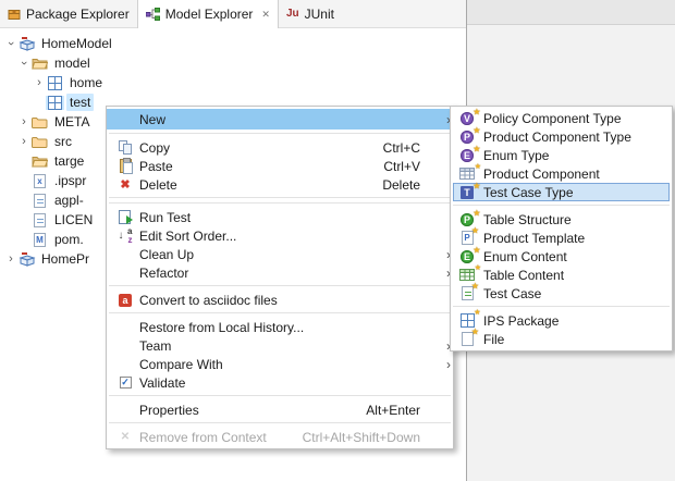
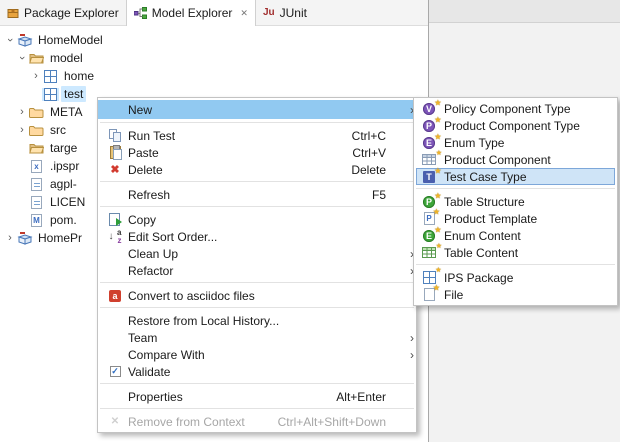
  Package Explorer
  Model Explorer
  ✕
  Ju
  JUnit
  HomeModel
  model
  ›
  home
  test
  ›
  META
  ›
  src
  targe
  x
  .ipspr
  agpl-
  LICEN
  M
  pom.
  ›
  HomePr
  New
  ›
- Copy
+ Run Test
  Ctrl+C
  Paste
  Ctrl+V
  ✖
  Delete
  Delete
+ Refresh
+ F5
- Run Test
+ Copy
  ↓
  a
  z
  Edit Sort Order...
  Clean Up
  ›
  Refactor
  ›
  a
  Convert to asciidoc files
  Restore from Local History...
  Team
  ›
  Compare With
  ›
  ✓
  Validate
  Properties
  Alt+Enter
  ✕
  Remove from Context
  Ctrl+Alt+Shift+Down
  V
  Policy Component Type
  P
  Product Component Type
  E
  Enum Type
  Product Component
  T
  Test Case Type
  P
  Table Structure
  P
  Product Template
  E
  Enum Content
  Table Content
- Test Case
  IPS Package
  File
